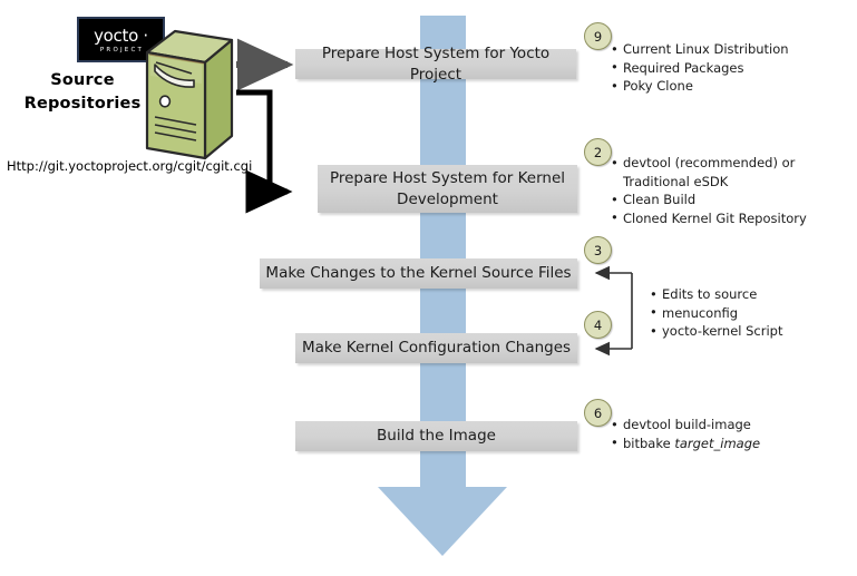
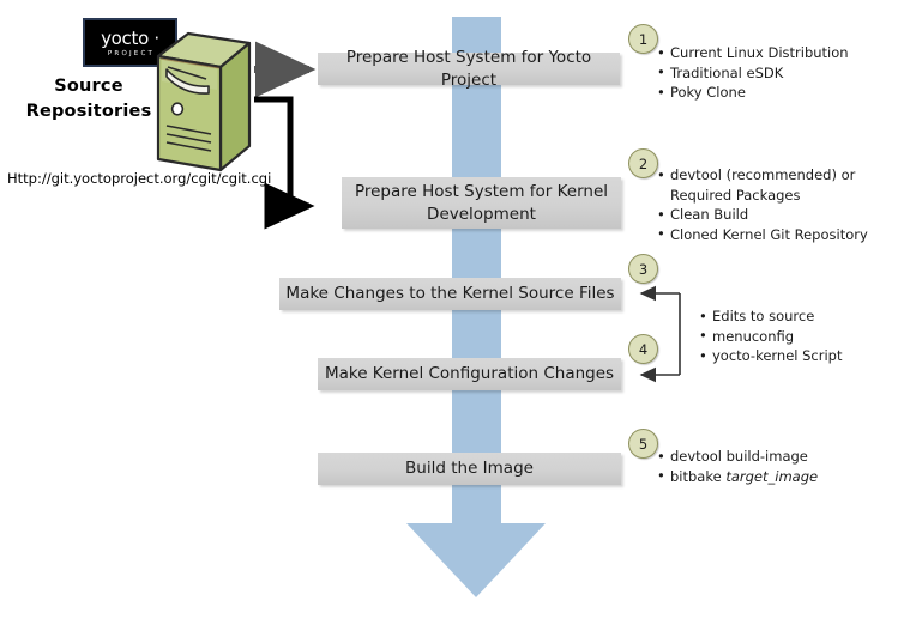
  yocto ·
  Source
  Repositories
  Http://git.yoctoproject.org/cgit/cgit.cgi
  Prepare Host System for Yocto Project
  Prepare Host System for Kernel
  Development
  Make Changes to the Kernel Source Files
  Make Kernel Configuration Changes
  Build the Image
- 9
+ 1
  2
  3
  4
- 6
+ 5
  Current Linux Distribution
- Required Packages
+ Traditional eSDK
  Poky Clone
  devtool (recommended) or
- Traditional eSDK
+ Required Packages
  Clean Build
  Cloned Kernel Git Repository
  Edits to source
  menuconfig
  yocto-kernel Script
  devtool build-image
  bitbake target_image
